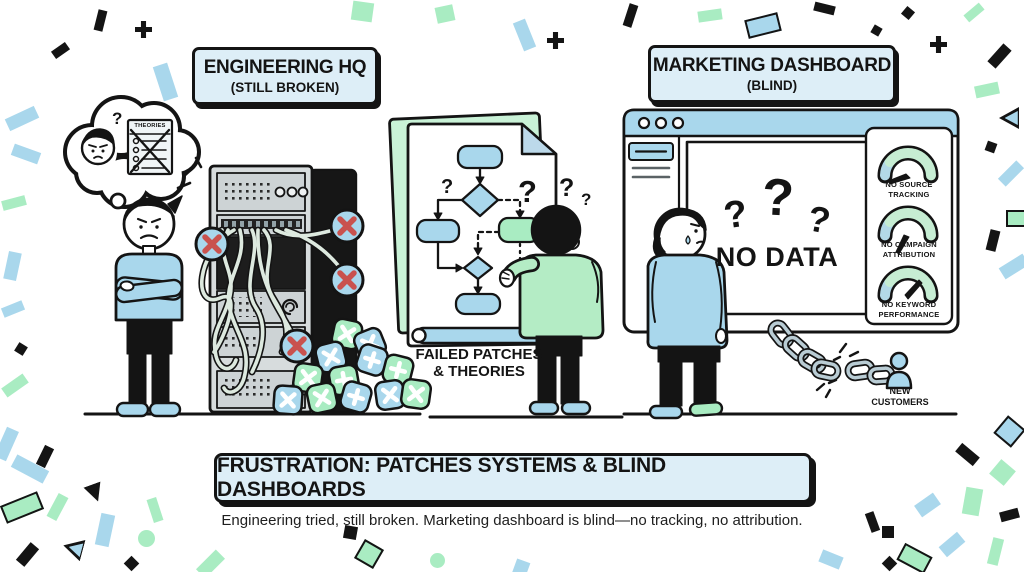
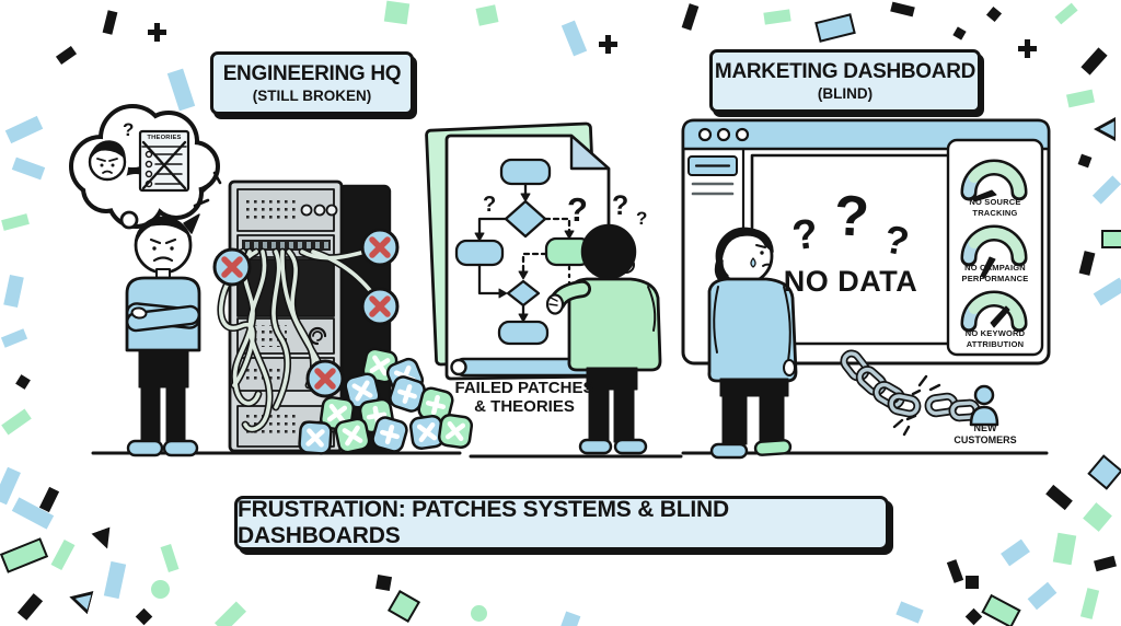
  ENGINEERING HQ
  (STILL BROKEN)
  MARKETING DASHBOARD
  (BLIND)
  ?
  ?
  ?
  ?
  ?
  FAILED PATCHES
  & THEORIES
  NO DATA
  NO SOURCE
  TRACKING
  NO CAMPAIGN
- ATTRIBUTION
+ PERFORMANCE
  NO KEYWORD
- PERFORMANCE
+ ATTRIBUTION
  NEW
  CUSTOMERS
  FRUSTRATION: PATCHES SYSTEMS & BLIND DASHBOARDS
- Engineering tried, still broken. Marketing dashboard is blind—no tracking, no attribution.
